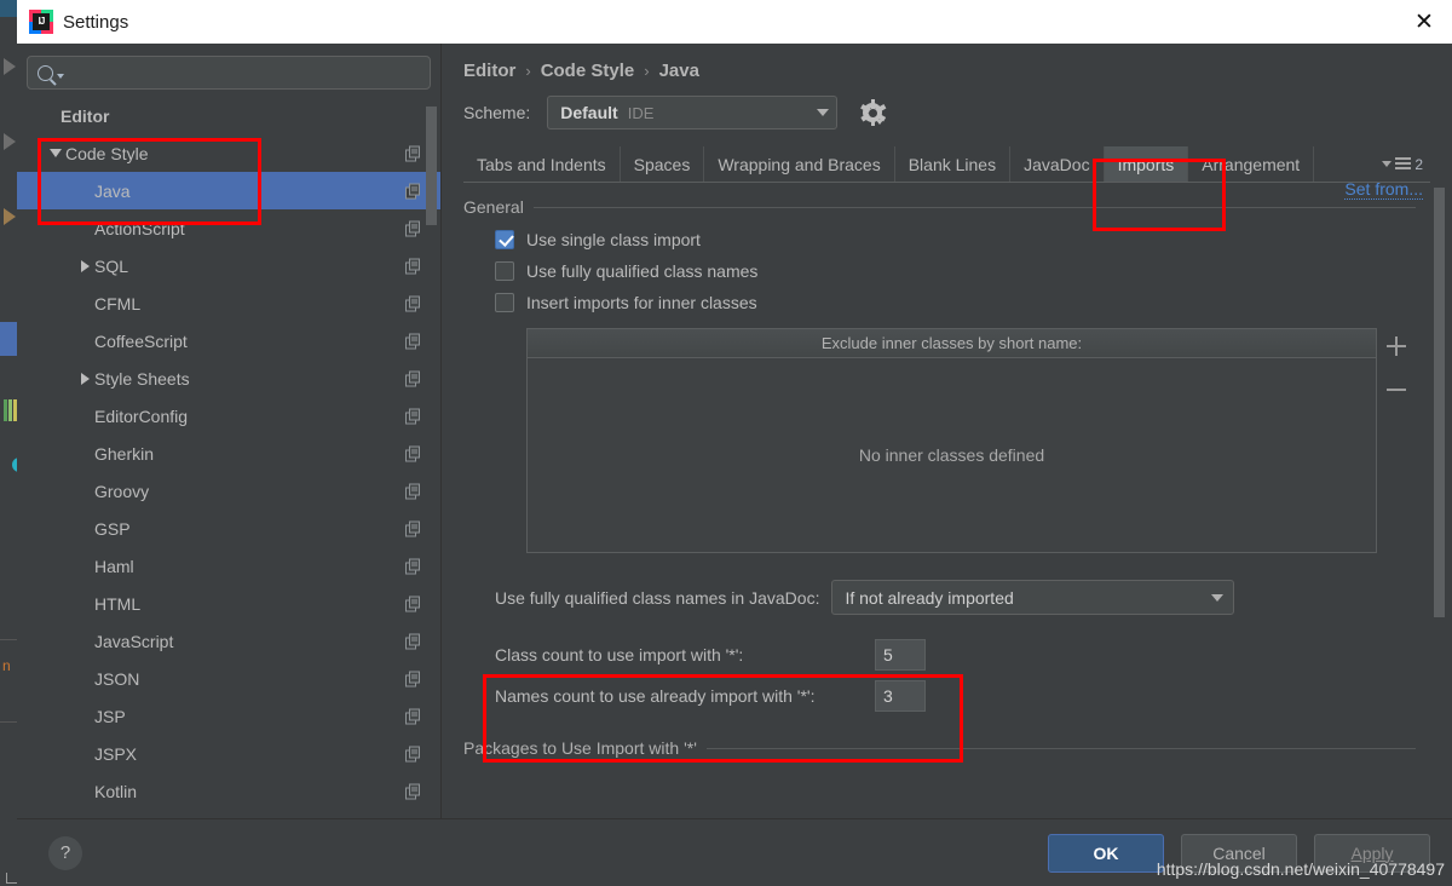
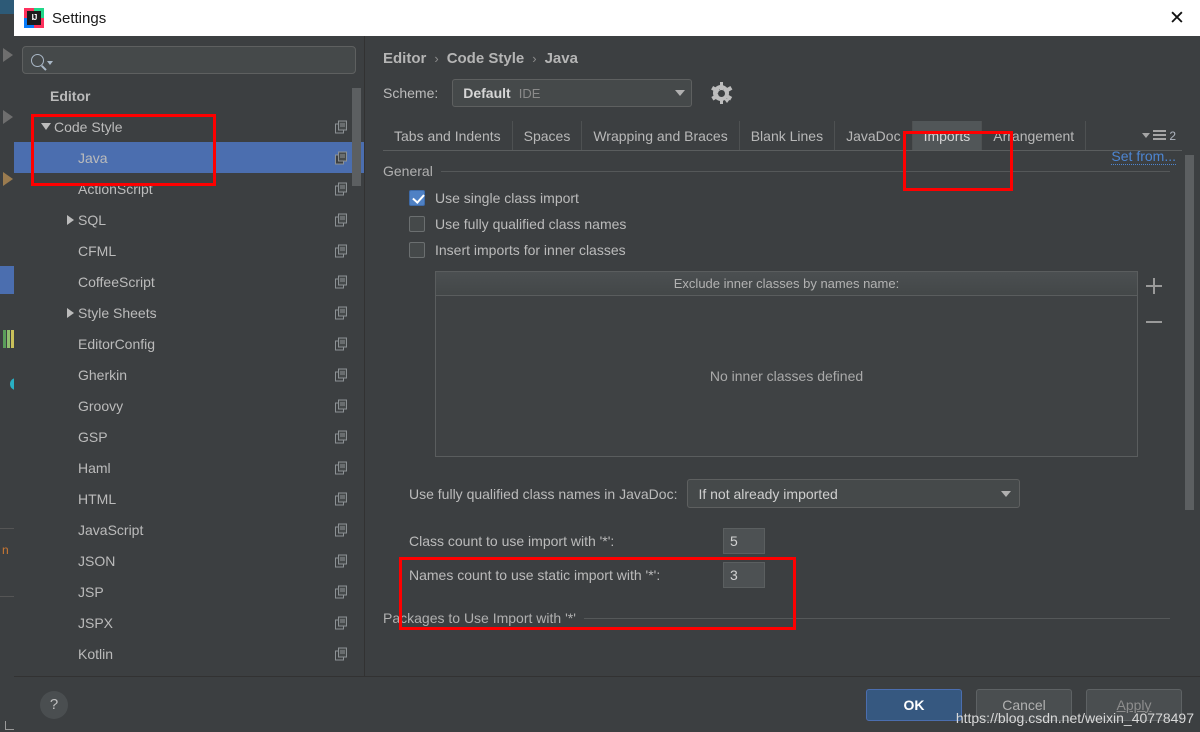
  n
  IJ
  Settings
  ✕
  Editor
  Code Style
  Java
  ActionScript
  SQL
  CFML
  CoffeeScript
  Style Sheets
  EditorConfig
  Gherkin
  Groovy
  GSP
  Haml
  HTML
  JavaScript
  JSON
  JSP
  JSPX
  Kotlin
  Editor
  ›
  Code Style
  ›
  Java
  Scheme:
  Default
  IDE
  Set from...
  Tabs and Indents
  Spaces
  Wrapping and Braces
  Blank Lines
  JavaDoc
  Imports
  Arrangement
  2
  General
  Use single class import
  Use fully qualified class names
  Insert imports for inner classes
- Exclude inner classes by short name:
+ Exclude inner classes by names name:
  No inner classes defined
  Use fully qualified class names in JavaDoc:
  If not already imported
  Class count to use import with '*':
  5
- Names count to use already import with '*':
+ Names count to use static import with '*':
  3
  Packages to Use Import with '*'
  ?
  OK
  Cancel
  Apply
  https://blog.csdn.net/weixin_40778497
